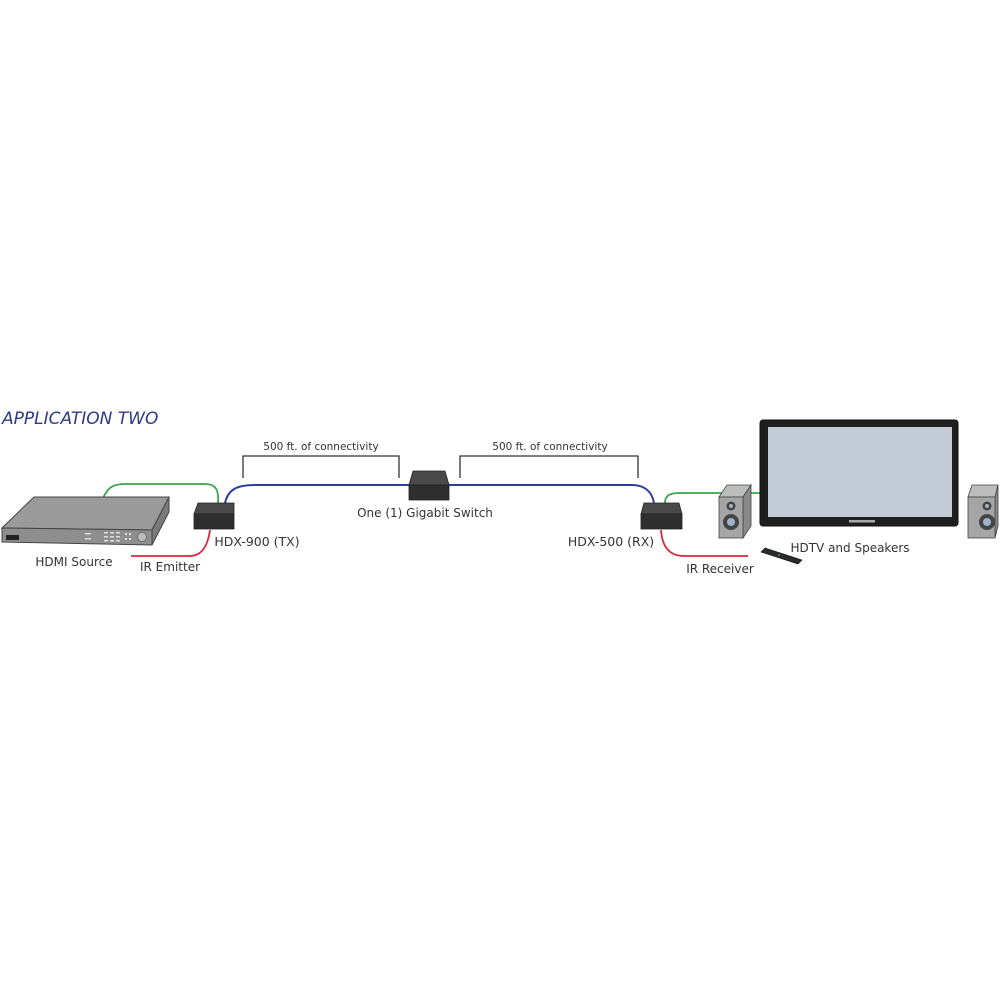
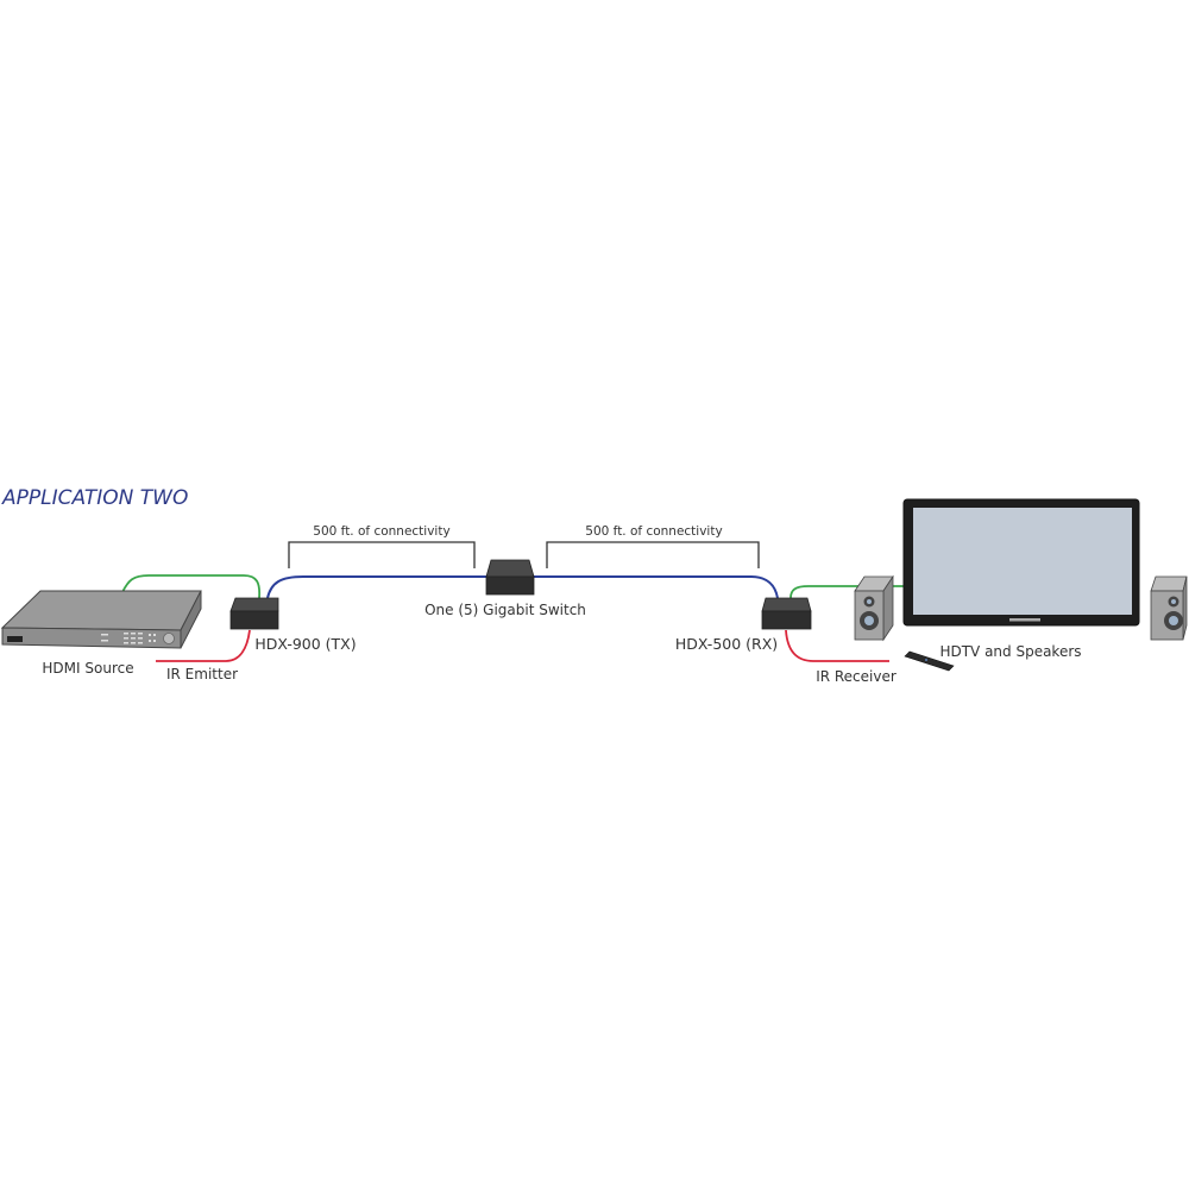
  APPLICATION TWO
  500 ft. of connectivity
  500 ft. of connectivity
  HDMI Source
  IR Emitter
  HDX-900 (TX)
- One (1) Gigabit Switch
+ One (5) Gigabit Switch
  HDX-500 (RX)
  IR Receiver
  HDTV and Speakers
